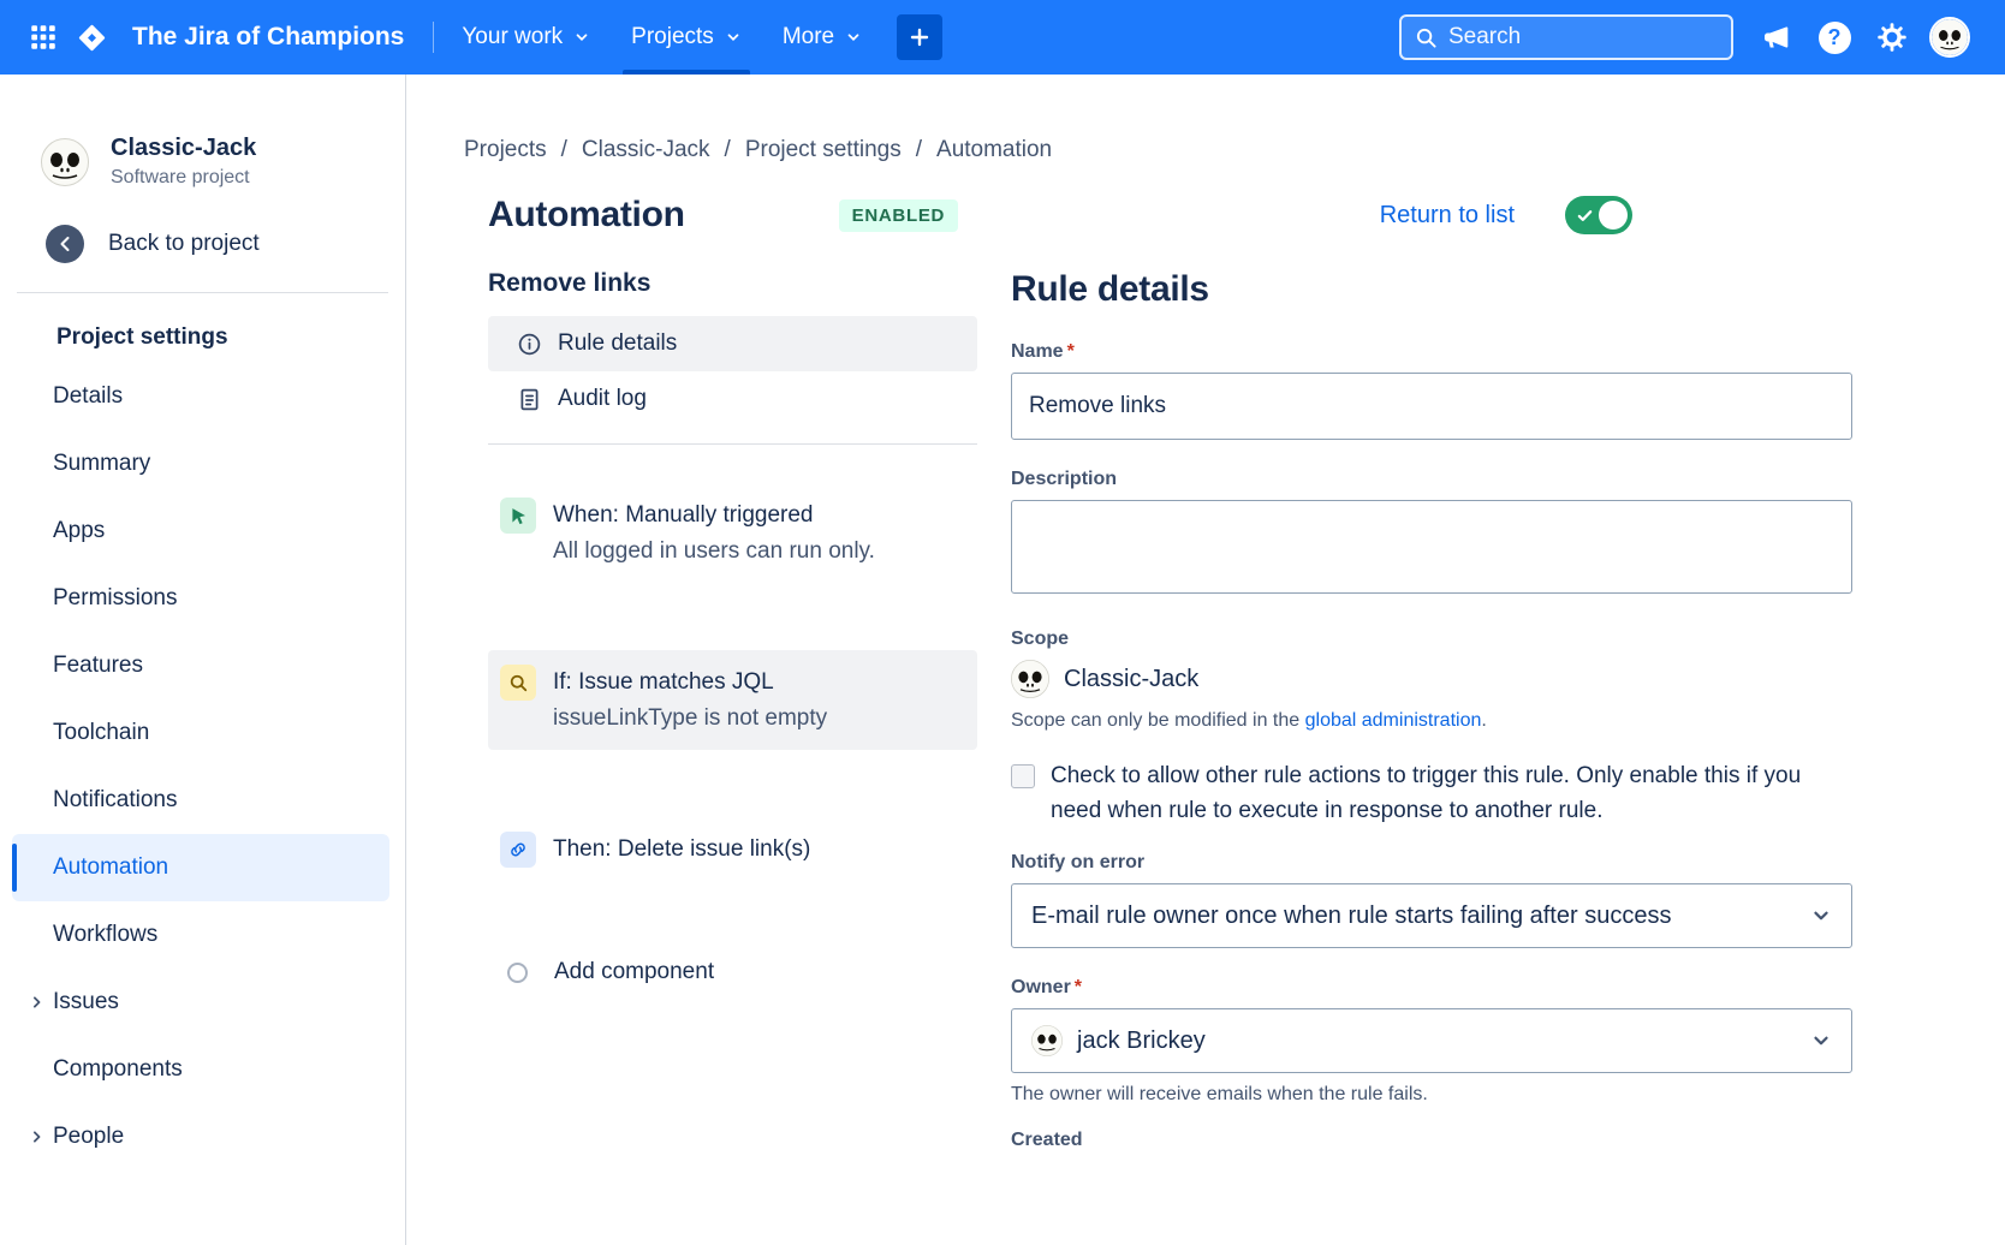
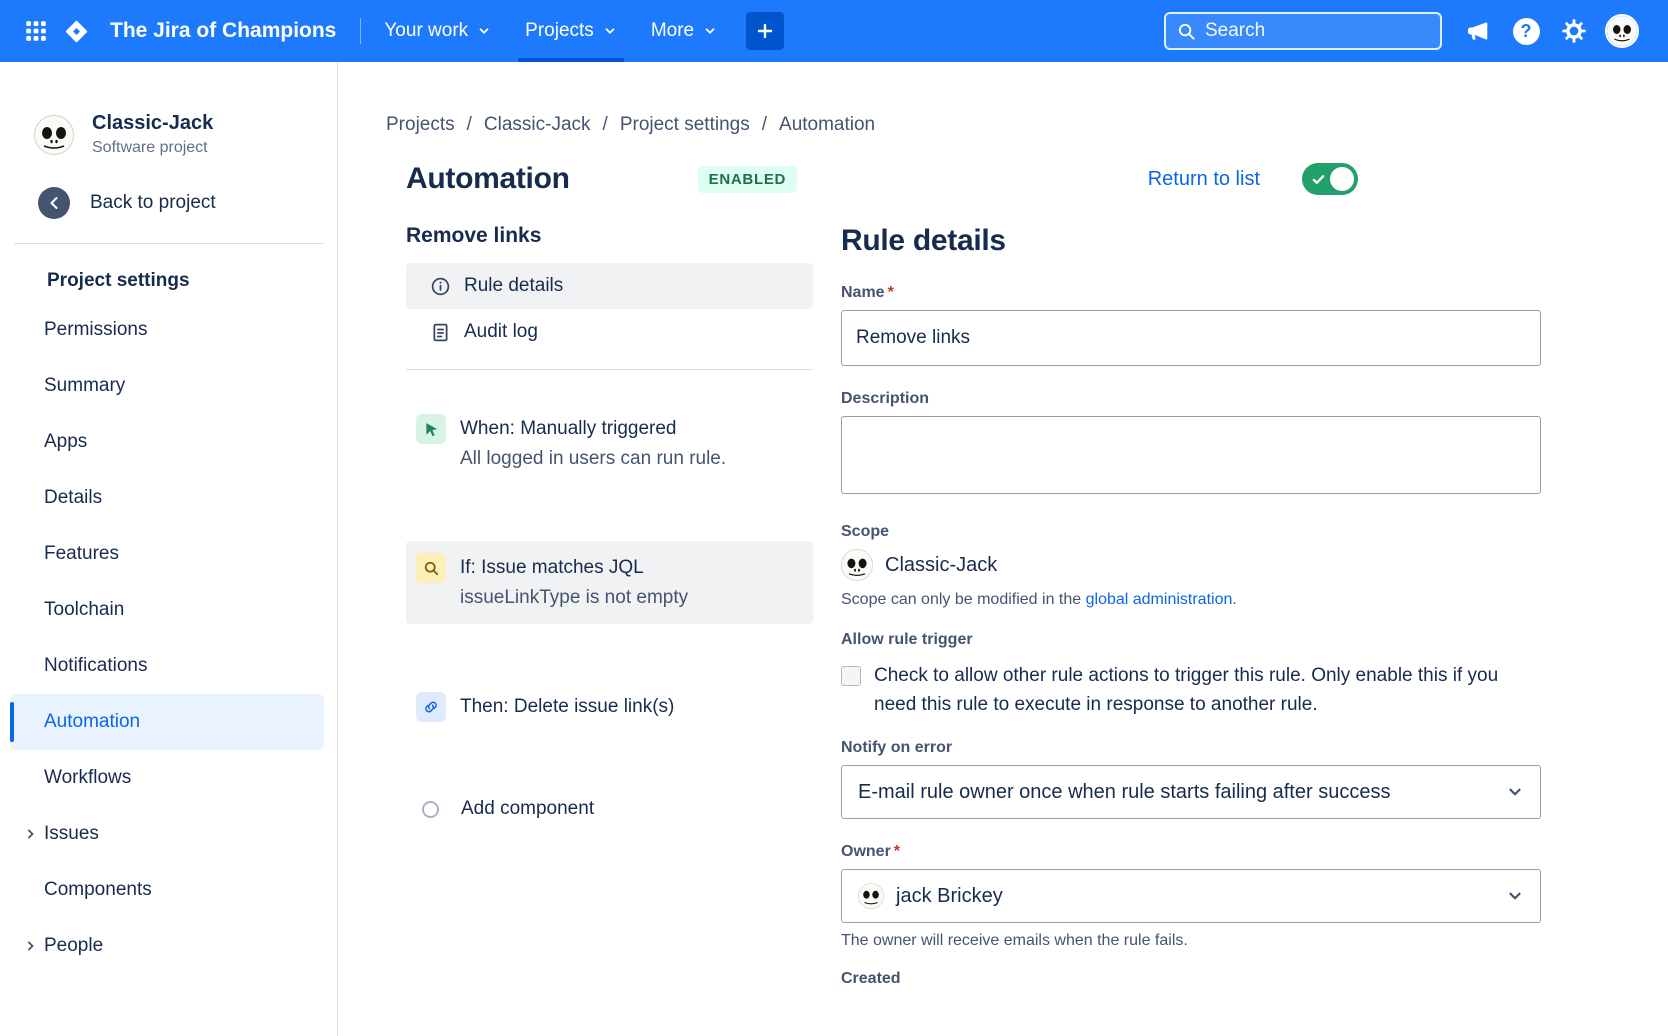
  The Jira of Champions
  Your work
  Projects
  More
  Search
  ?
  Classic-Jack
  Software project
  Back to project
  Project settings
- Details
+ Permissions
  Summary
  Apps
- Permissions
+ Details
  Features
  Toolchain
  Notifications
  Automation
  Workflows
  Issues
  Components
  People
  Projects
  /
  Classic-Jack
  /
  Project settings
  /
  Automation
  Automation
  ENABLED
  Return to list
  Remove links
  Rule details
  Audit log
  When: Manually triggered
- All logged in users can run only.
+ All logged in users can run rule.
  If: Issue matches JQL
  issueLinkType is not empty
  Then: Delete issue link(s)
  Add component
  Rule details
  Name *
  Remove links
  Description
  Scope
  Classic-Jack
  Scope can only be modified in the global administration.
+ Allow rule trigger
- Check to allow other rule actions to trigger this rule. Only enable this if you need when rule to execute in response to another rule.
+ Check to allow other rule actions to trigger this rule. Only enable this if you need this rule to execute in response to another rule.
  Notify on error
  E-mail rule owner once when rule starts failing after success
  Owner *
  jack Brickey
  The owner will receive emails when the rule fails.
  Created
